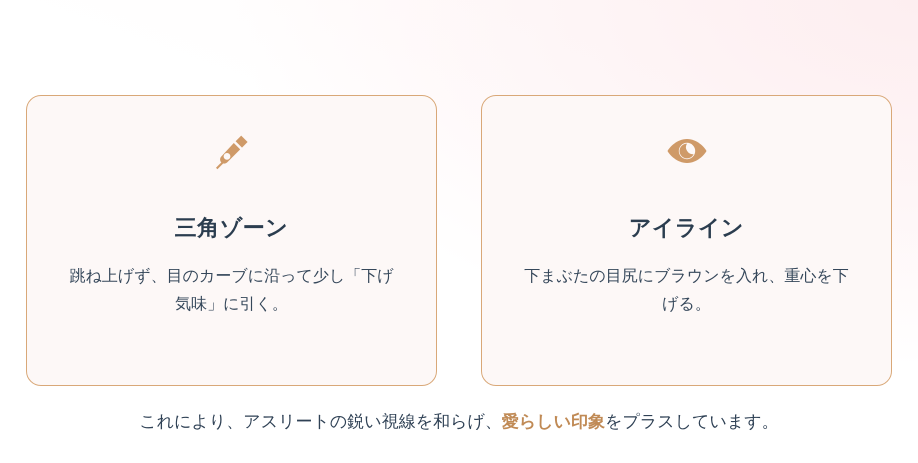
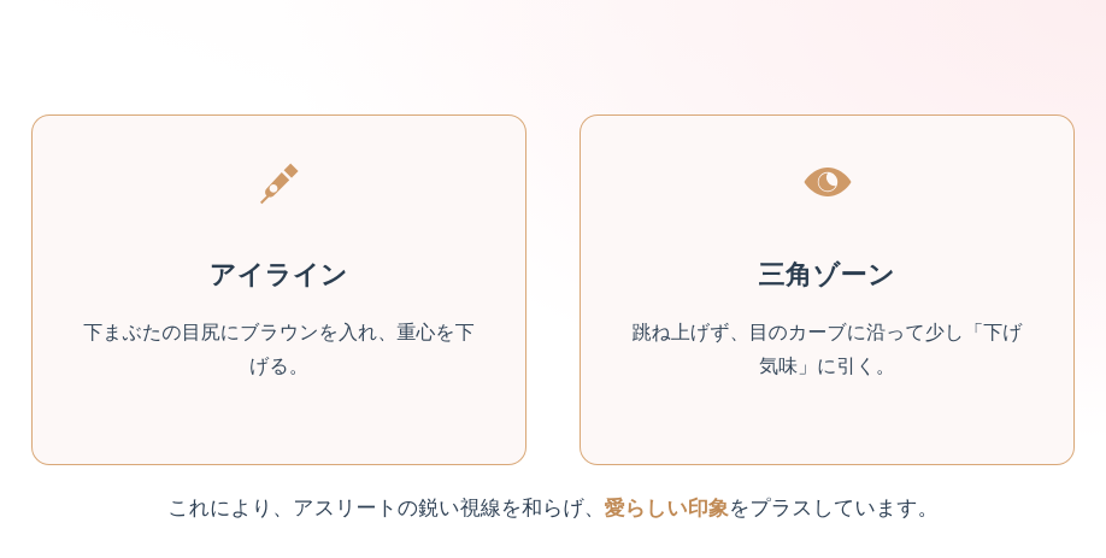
- 三角ゾーン
+ アイライン
- 跳ね上げず、目のカーブに沿って少し「下げ気味」に引く。
+ 下まぶたの目尻にブラウンを入れ、重心を下げる。
- アイライン
+ 三角ゾーン
- 下まぶたの目尻にブラウンを入れ、重心を下げる。
+ 跳ね上げず、目のカーブに沿って少し「下げ気味」に引く。
  これにより、アスリートの鋭い視線を和らげ、愛らしい印象をプラスしています。
